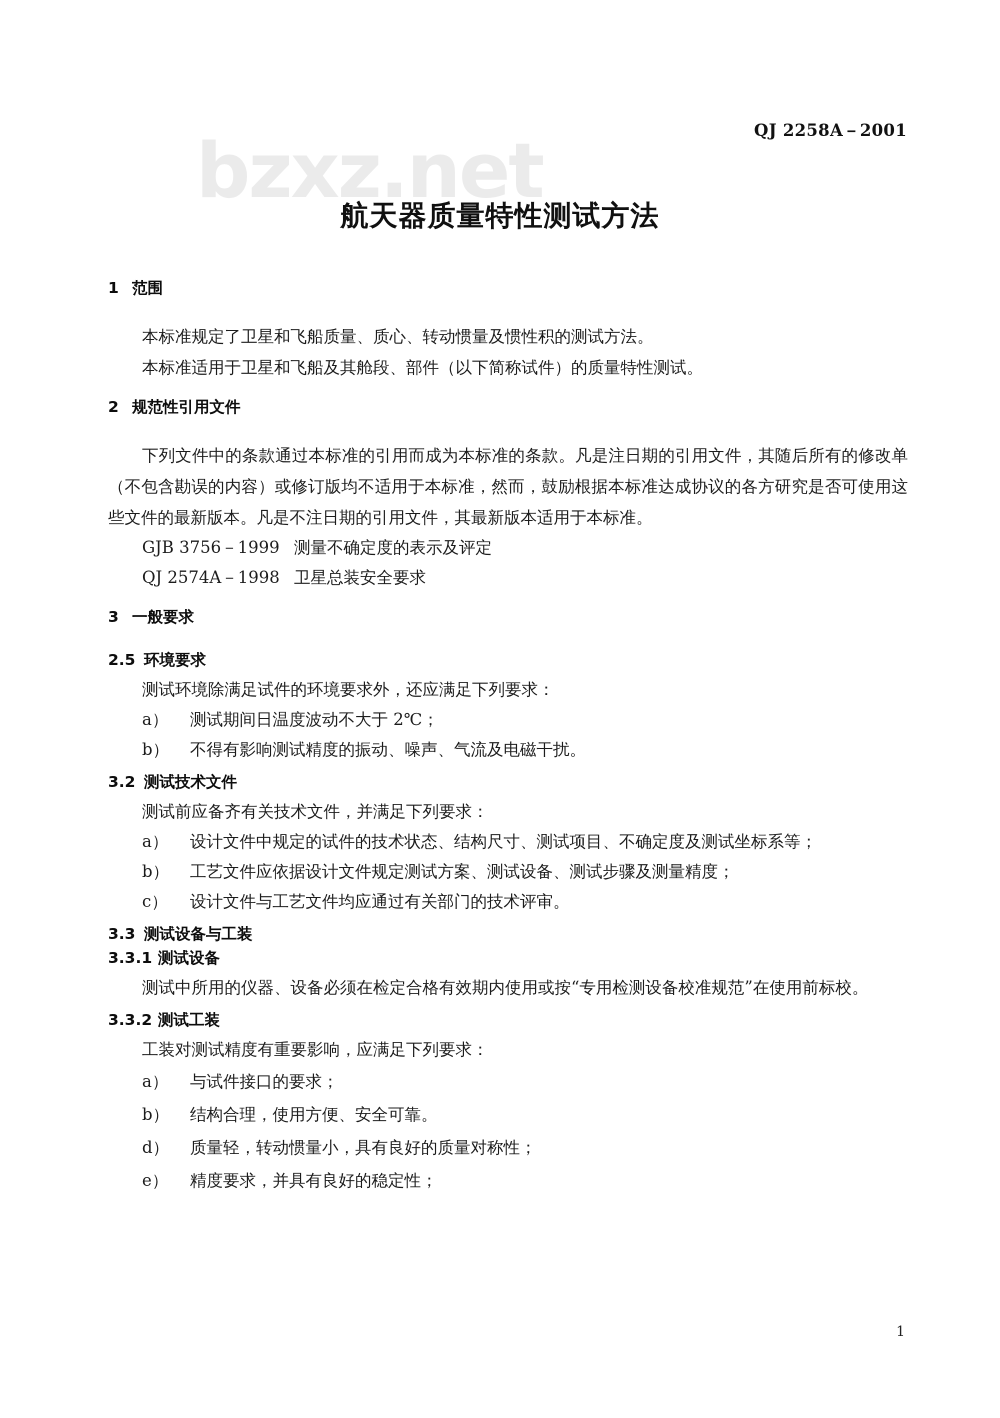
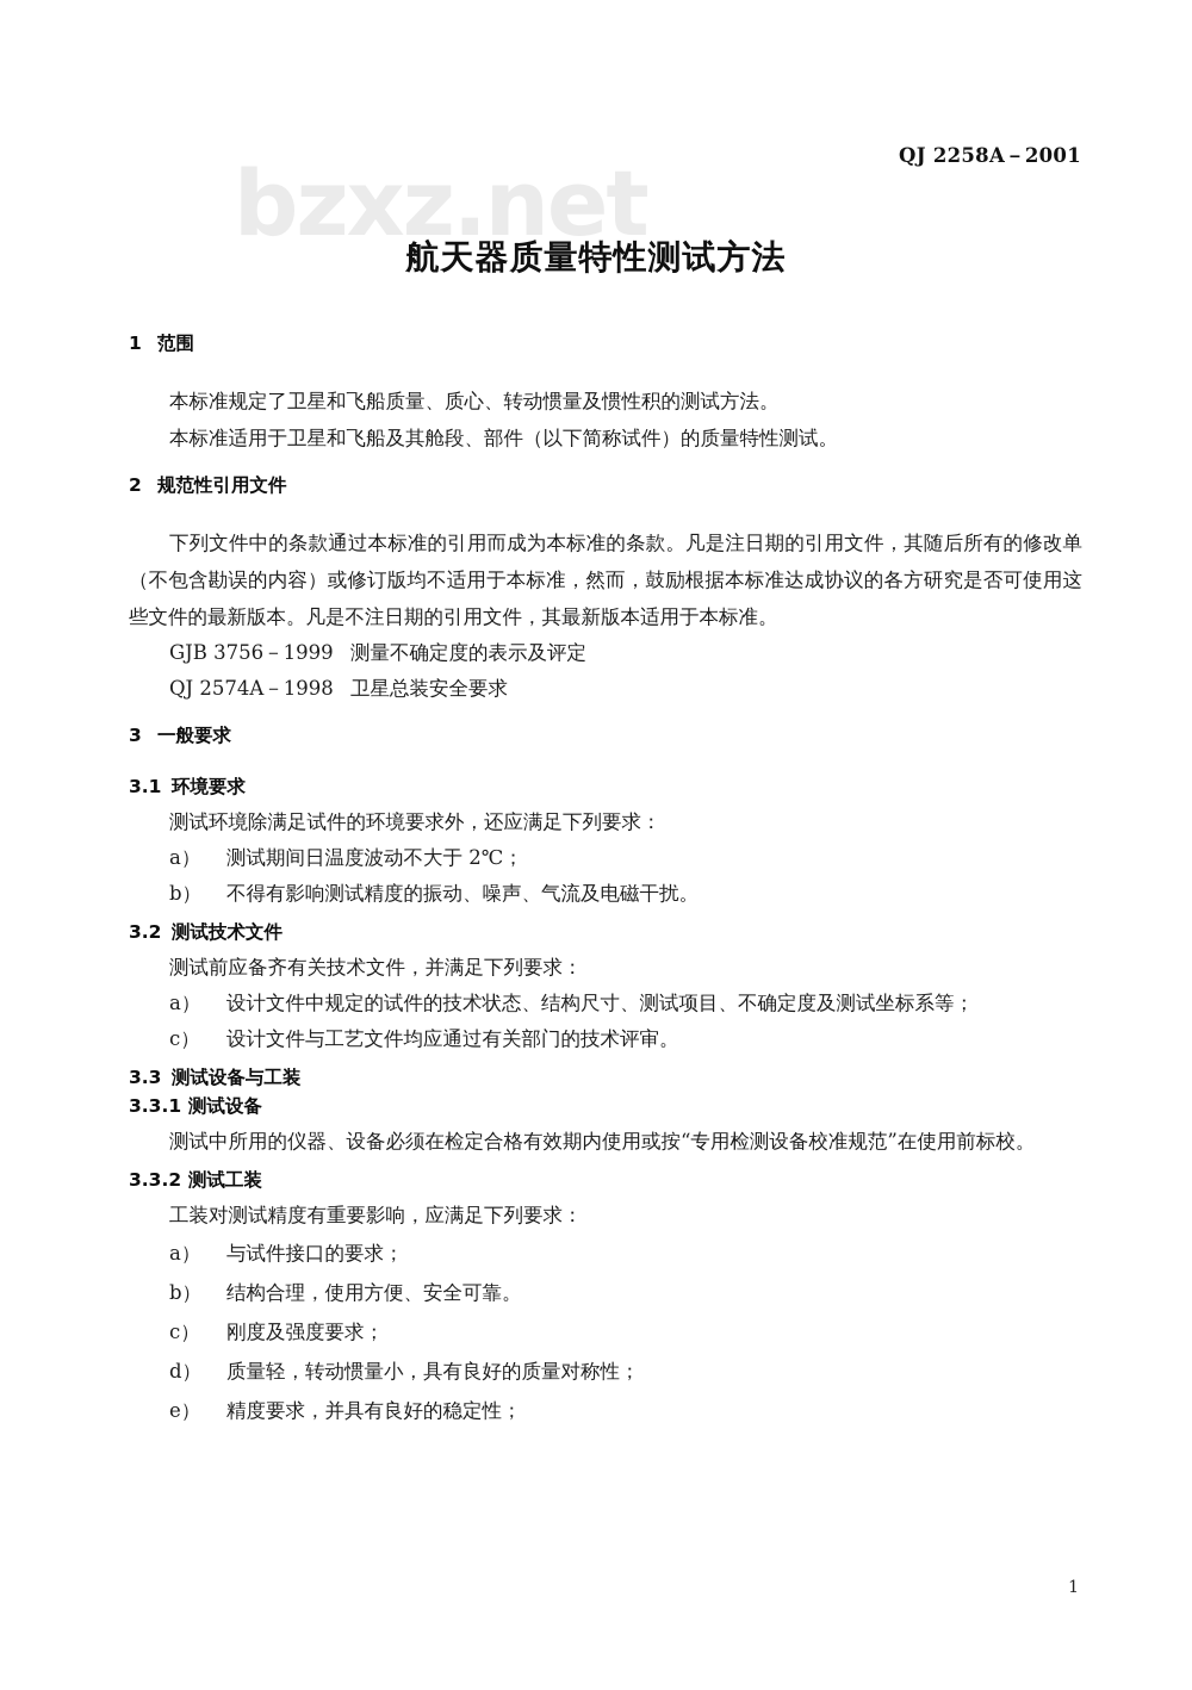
  bzxz.net
  QJ 2258A－2001
  航天器质量特性测试方法
  1 范围
  本标准规定了卫星和飞船质量、质心、转动惯量及惯性积的测试方法。
  本标准适用于卫星和飞船及其舱段、部件（以下简称试件）的质量特性测试。
  2 规范性引用文件
  下列文件中的条款通过本标准的引用而成为本标准的条款。凡是注日期的引用文件，其随后所有的修改单（不包含勘误的内容）或修订版均不适用于本标准，然而，鼓励根据本标准达成协议的各方研究是否可使用这些文件的最新版本。凡是不注日期的引用文件，其最新版本适用于本标准。
  GJB 3756－1999 测量不确定度的表示及评定
  QJ 2574A－1998 卫星总装安全要求
  3 一般要求
- 2.5 环境要求
+ 3.1 环境要求
  测试环境除满足试件的环境要求外，还应满足下列要求：
  a） 测试期间日温度波动不大于 2℃；
  b） 不得有影响测试精度的振动、噪声、气流及电磁干扰。
  3.2 测试技术文件
  测试前应备齐有关技术文件，并满足下列要求：
  a） 设计文件中规定的试件的技术状态、结构尺寸、测试项目、不确定度及测试坐标系等；
- b） 工艺文件应依据设计文件规定测试方案、测试设备、测试步骤及测量精度；
  c） 设计文件与工艺文件均应通过有关部门的技术评审。
  3.3 测试设备与工装
  3.3.1 测试设备
  测试中所用的仪器、设备必须在检定合格有效期内使用或按“专用检测设备校准规范”在使用前标校。
  3.3.2 测试工装
  工装对测试精度有重要影响，应满足下列要求：
  a） 与试件接口的要求；
  b） 结构合理，使用方便、安全可靠。
+ c） 刚度及强度要求；
  d） 质量轻，转动惯量小，具有良好的质量对称性；
  e） 精度要求，并具有良好的稳定性；
  1
